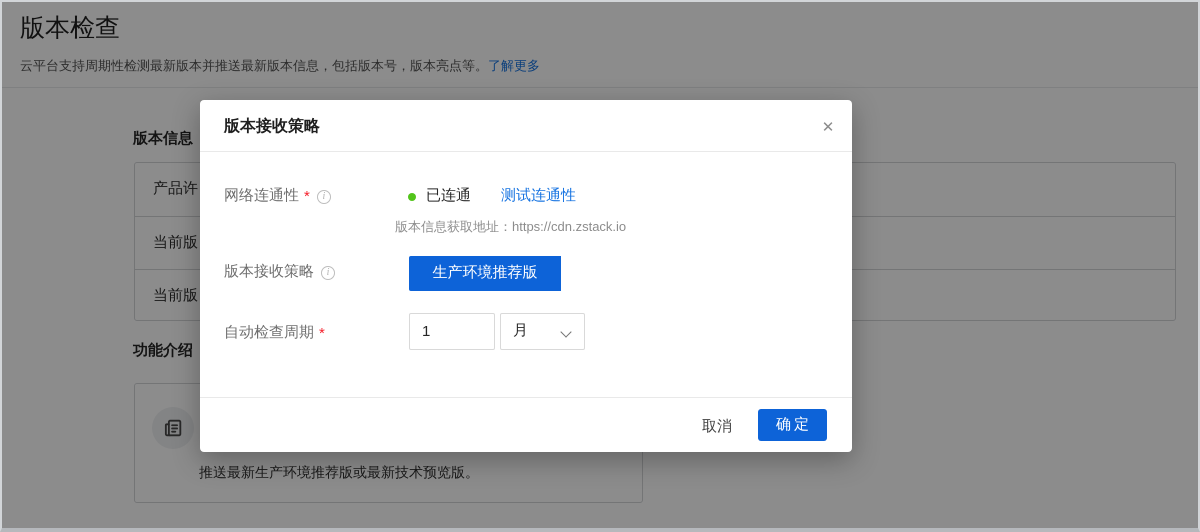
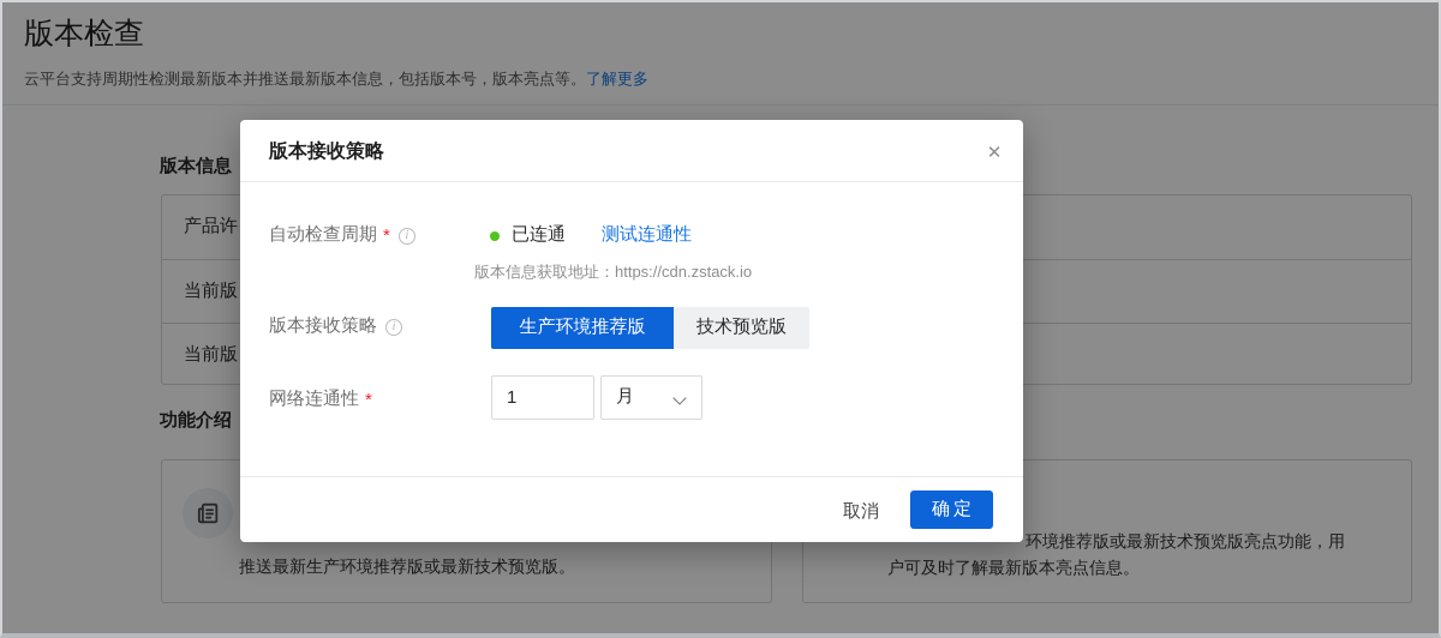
  版本检查
  云平台支持周期性检测最新版本并推送最新版本信息，包括版本号，版本亮点等。了解更多
  版本信息
  产品许
  当前版
  当前版
  功能介绍
  推送最新生产环境推荐版或最新技术预览版。
+ 环境推荐版或最新技术预览版亮点功能，用
+ 户可及时了解最新版本亮点信息。
  版本接收策略
  ✕
- 网络连通性
+ 自动检查周期
  *
  i
  已连通
  测试连通性
  版本信息获取地址：https://cdn.zstack.io
  版本接收策略
  i
  生产环境推荐版
+ 技术预览版
- 自动检查周期
+ 网络连通性
  *
  1
  月
  取消
  确定
